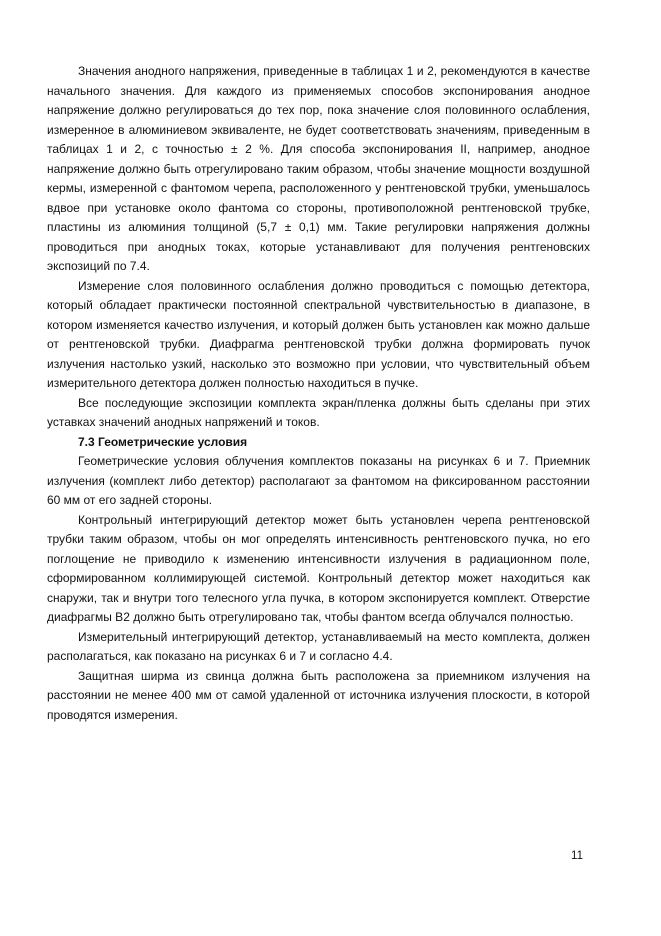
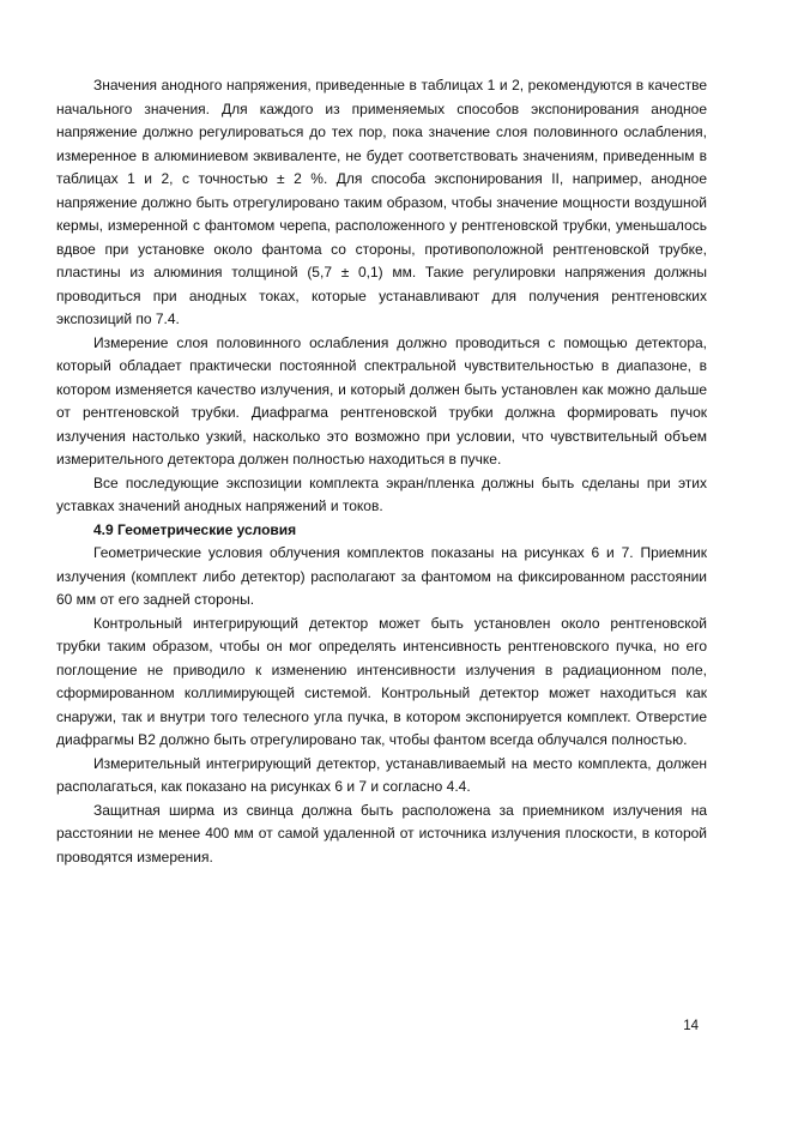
  Значения анодного напряжения, приведенные в таблицах 1 и 2, рекомендуются в качестве начального значения. Для каждого из применяемых способов экспонирования анодное напряжение должно регулироваться до тех пор, пока значение слоя половинного ослабления, измеренное в алюминиевом эквиваленте, не будет соответствовать значениям, приведенным в таблицах 1 и 2, с точностью ± 2 %. Для способа экспонирования II, например, анодное напряжение должно быть отрегулировано таким образом, чтобы значение мощности воздушной кермы, измеренной с фантомом черепа, расположенного у рентгеновской трубки, уменьшалось вдвое при установке около фантома со стороны, противоположной рентгеновской трубке, пластины из алюминия толщиной (5,7 ± 0,1) мм. Такие регулировки напряжения должны проводиться при анодных токах, которые устанавливают для получения рентгеновских экспозиций по 7.4.
  Измерение слоя половинного ослабления должно проводиться с помощью детектора, который обладает практически постоянной спектральной чувствительностью в диапазоне, в котором изменяется качество излучения, и который должен быть установлен как можно дальше от рентгеновской трубки. Диафрагма рентгеновской трубки должна формировать пучок излучения настолько узкий, насколько это возможно при условии, что чувствительный объем измерительного детектора должен полностью находиться в пучке.
  Все последующие экспозиции комплекта экран/пленка должны быть сделаны при этих уставках значений анодных напряжений и токов.
- 7.3 Геометрические условия
+ 4.9 Геометрические условия
  Геометрические условия облучения комплектов показаны на рисунках 6 и 7. Приемник излучения (комплект либо детектор) располагают за фантомом на фиксированном расстоянии 60 мм от его задней стороны.
- Контрольный интегрирующий детектор может быть установлен черепа рентгеновской трубки таким образом, чтобы он мог определять интенсивность рентгеновского пучка, но его поглощение не приводило к изменению интенсивности излучения в радиационном поле, сформированном коллимирующей системой. Контрольный детектор может находиться как снаружи, так и внутри того телесного угла пучка, в котором экспонируется комплект. Отверстие диафрагмы В2 должно быть отрегулировано так, чтобы фантом всегда облучался полностью.
+ Контрольный интегрирующий детектор может быть установлен около рентгеновской трубки таким образом, чтобы он мог определять интенсивность рентгеновского пучка, но его поглощение не приводило к изменению интенсивности излучения в радиационном поле, сформированном коллимирующей системой. Контрольный детектор может находиться как снаружи, так и внутри того телесного угла пучка, в котором экспонируется комплект. Отверстие диафрагмы В2 должно быть отрегулировано так, чтобы фантом всегда облучался полностью.
  Измерительный интегрирующий детектор, устанавливаемый на место комплекта, должен располагаться, как показано на рисунках 6 и 7 и согласно 4.4.
  Защитная ширма из свинца должна быть расположена за приемником излучения на расстоянии не менее 400 мм от самой удаленной от источника излучения плоскости, в которой проводятся измерения.
- 11
+ 14
